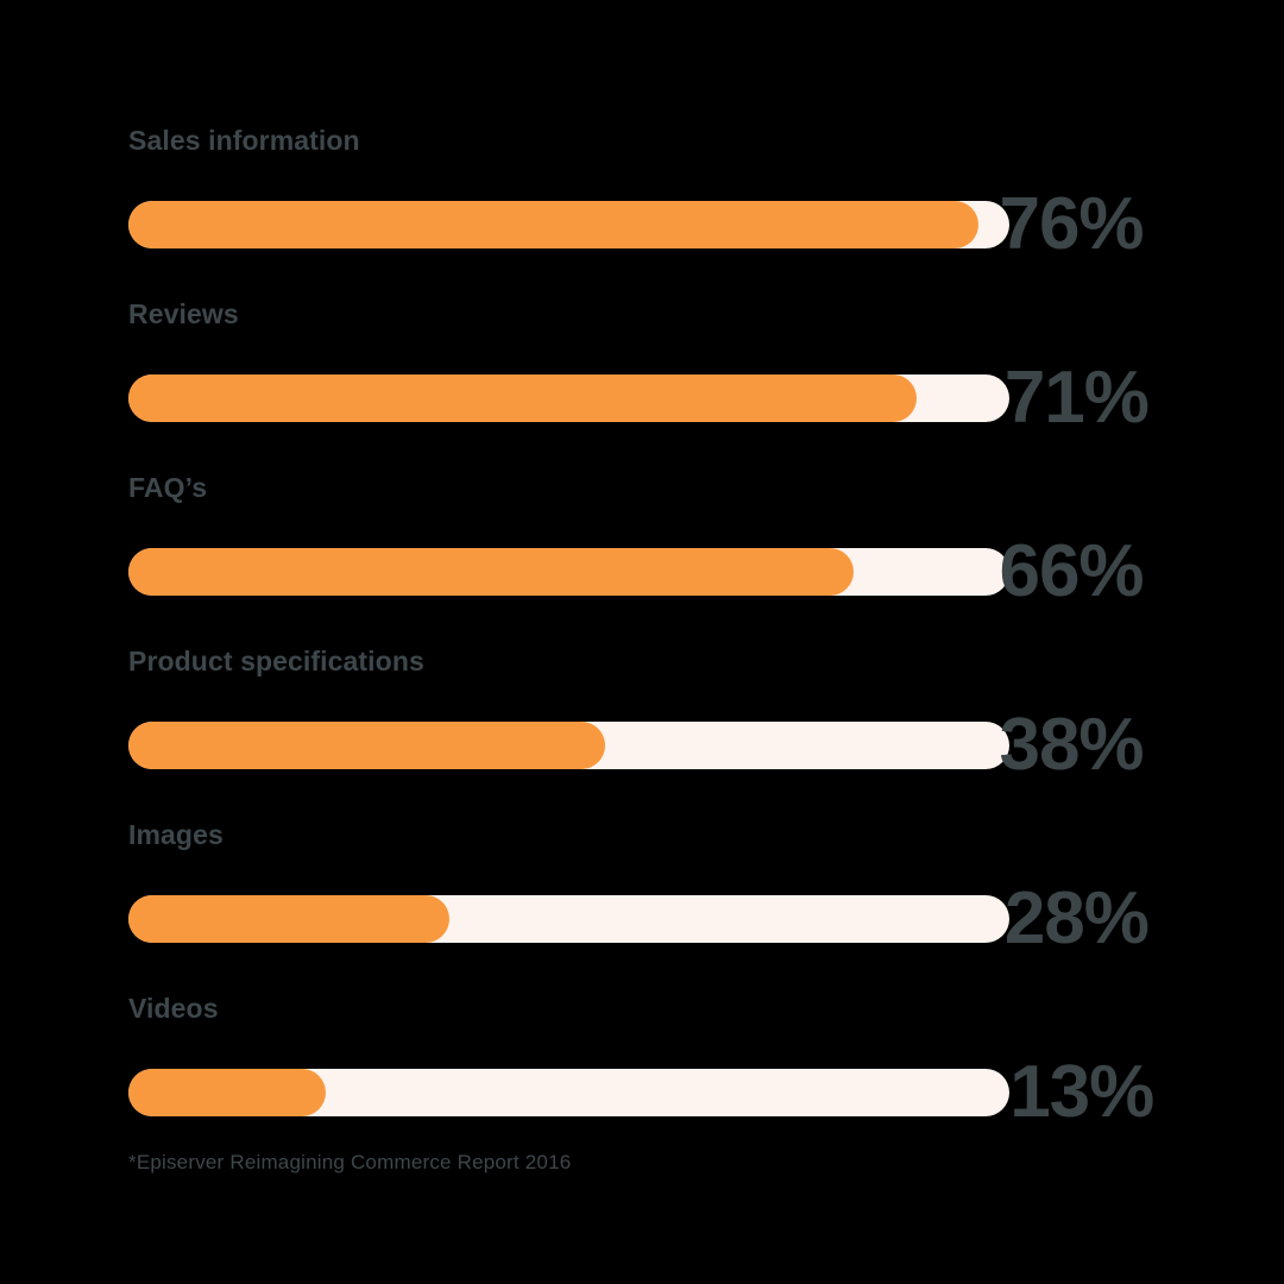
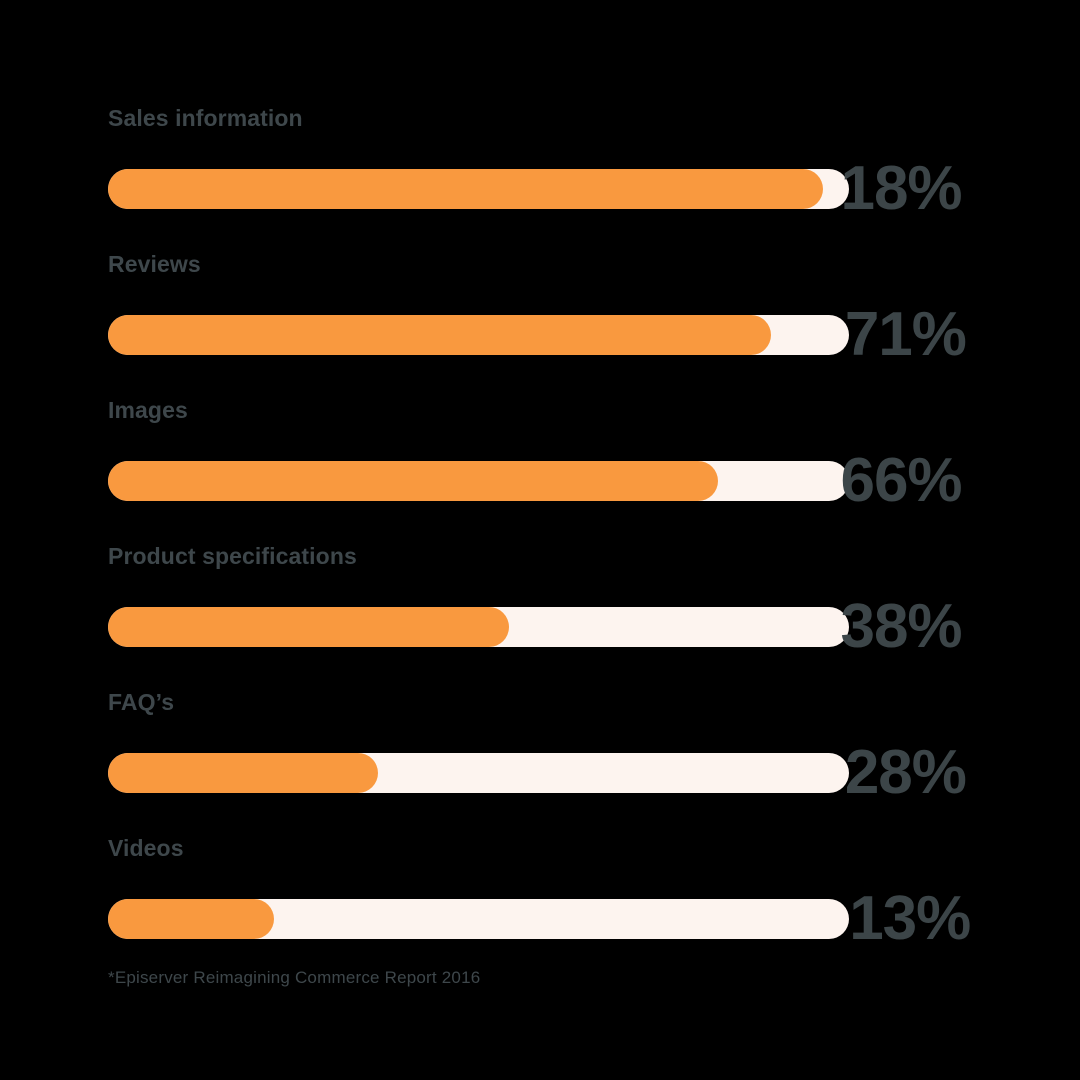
  Sales information
- 76%
+ 18%
  Reviews
  71%
- FAQ’s
+ Images
  66%
  Product specifications
  38%
- Images
+ FAQ’s
  28%
  Videos
  13%
  *Episerver Reimagining Commerce Report 2016
